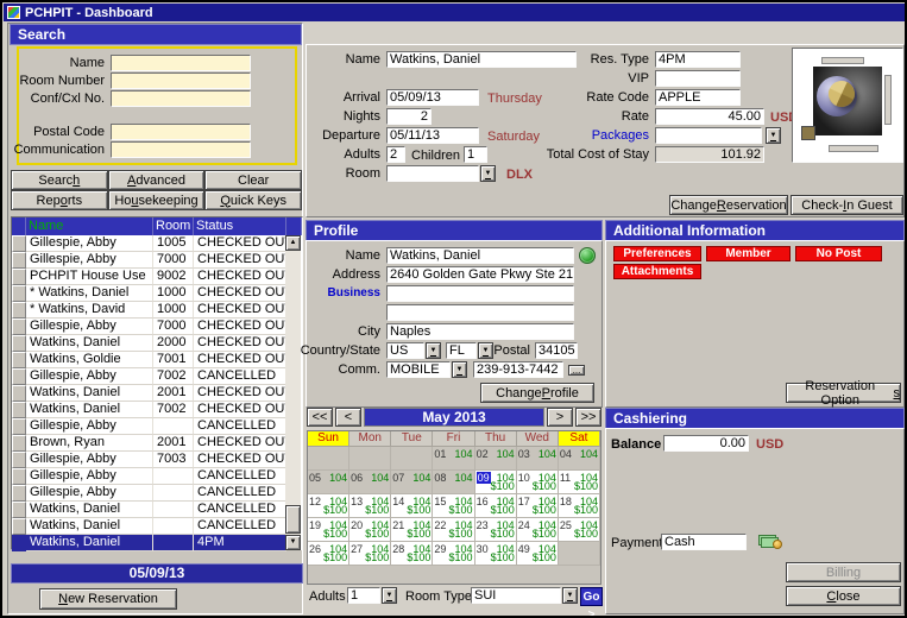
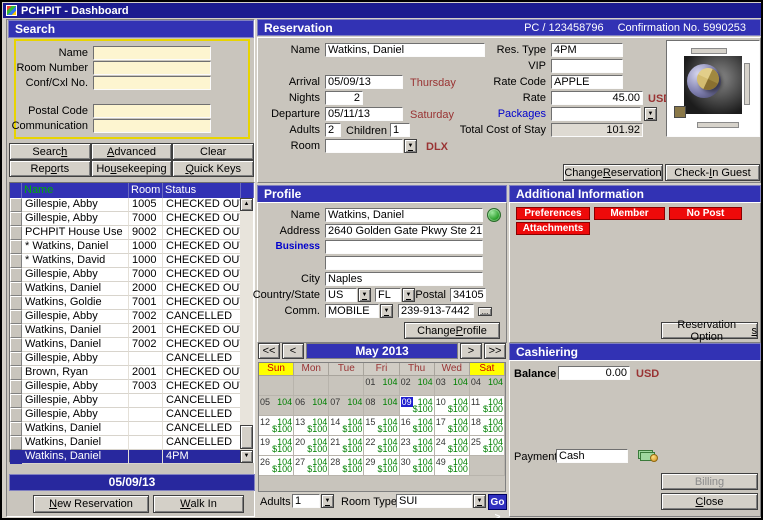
  PCHPIT - Dashboard
  Search
  Name
  Room Number
  Conf/Cxl No.
  Postal Code
  Communication
  Searc
  h
  A
  dvanced
  Clear
  Rep
  o
  rts
  Ho
  u
  sekeeping
  Q
  uick Keys
  Name
  Room
  Status
  Gillespie, Abby
  1005
  CHECKED OU
  Gillespie, Abby
  7000
  CHECKED OU
  PCHPIT House Use
  9002
  CHECKED OU
  * Watkins, Daniel
  1000
  CHECKED OU
  * Watkins, David
  1000
  CHECKED OU
  Gillespie, Abby
  7000
  CHECKED OU
  Watkins, Daniel
  2000
  CHECKED OU
  Watkins, Goldie
  7001
  CHECKED OU
  Gillespie, Abby
  7002
  CANCELLED
  Watkins, Daniel
  2001
  CHECKED OU
  Watkins, Daniel
  7002
  CHECKED OU
  Gillespie, Abby
  CANCELLED
  Brown, Ryan
  2001
  CHECKED OU
  Gillespie, Abby
  7003
  CHECKED OU
  Gillespie, Abby
  CANCELLED
  Gillespie, Abby
  CANCELLED
  Watkins, Daniel
  CANCELLED
  Watkins, Daniel
  CANCELLED
  Watkins, Daniel
  4PM
  05/09/13
  N
  ew Reservation
+ W
+ alk In
+ Reservation
+ PC / 123458796
+ Confirmation No. 5990253
  Name
  Watkins, Daniel
  Res. Type
  4PM
  VIP
  Arrival
  05/09/13
  Thursday
  Rate Code
  APPLE
  Nights
  2
  Rate
  45.00
  Departure
  05/11/13
  Saturday
  Packages
  Adults
  2
  Children
  1
  Total Cost of Stay
  101.92
  Room
  DLX
  Change
  R
  eservation
  Check-
  I
  n Guest
  Profile
  Name
  Watkins, Daniel
  Address
  2640 Golden Gate Pkwy Ste 21
  Business
  City
  Naples
  Country/State
  US
  FL
  Postal
  34105
  Comm.
  MOBILE
  239-913-7442
  ...
  Change
  P
  rofile
  Additional Information
  Preferences
  Member
  No Post
  Attachments
  Reservation Option
  s
  <<
  <
  May 2013
  >
  >>
  Sun
  Mon
  Tue
  Fri
  Thu
  Wed
  Sat
  01
  104
  02
  104
  03
  104
  04
  104
  05
  104
  06
  104
  07
  104
  08
  104
  09
  104
  $100
  10
  104
  $100
  11
  104
  $100
  12
  104
  $100
  13
  104
  $100
  14
  104
  $100
  15
  104
  $100
  16
  104
  $100
  17
  104
  $100
  18
  104
  $100
  19
  104
  $100
  20
  104
  $100
  21
  104
  $100
  22
  104
  $100
  23
  104
  $100
  24
  104
  $100
  25
  104
  $100
  26
  104
  $100
  27
  104
  $100
  28
  104
  $100
  29
  104
  $100
  30
  104
  $100
  49
  104
  $100
  Adults
  1
  Room Type
  SUI
  Go >
  Cashiering
  Balance
  0.00
  USD
  Paymen
  Cash
  Billing
  C
  lose
